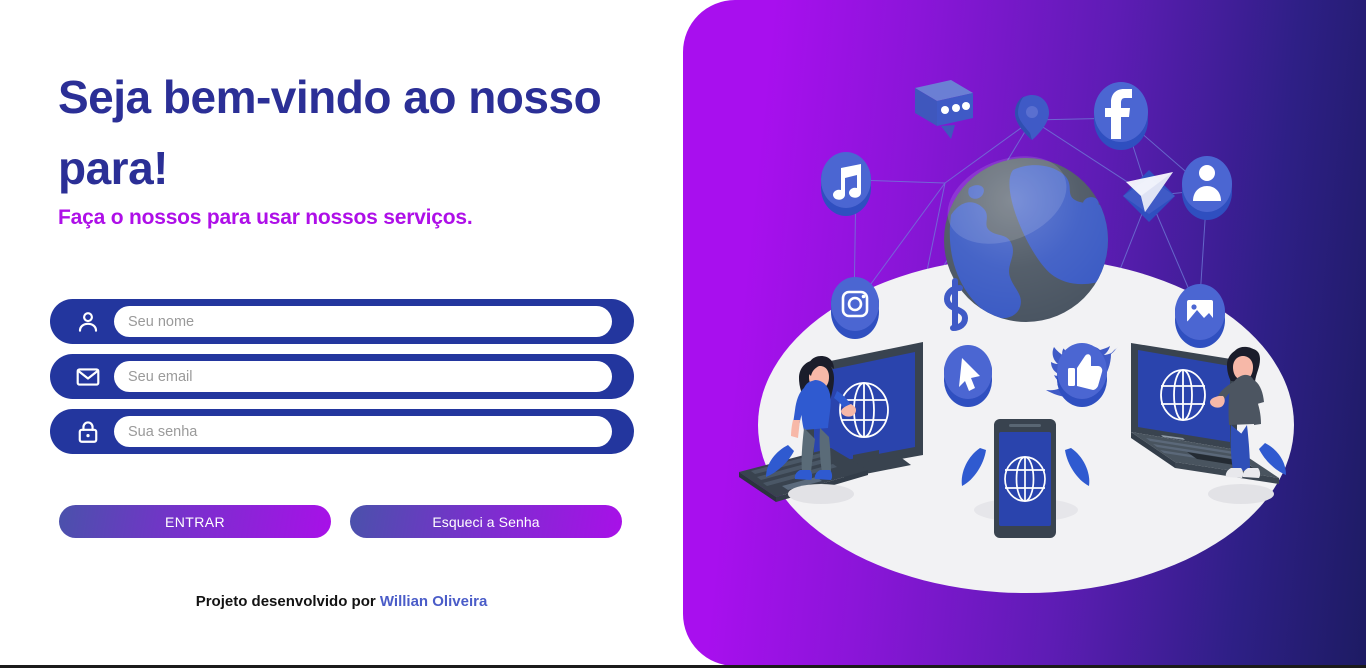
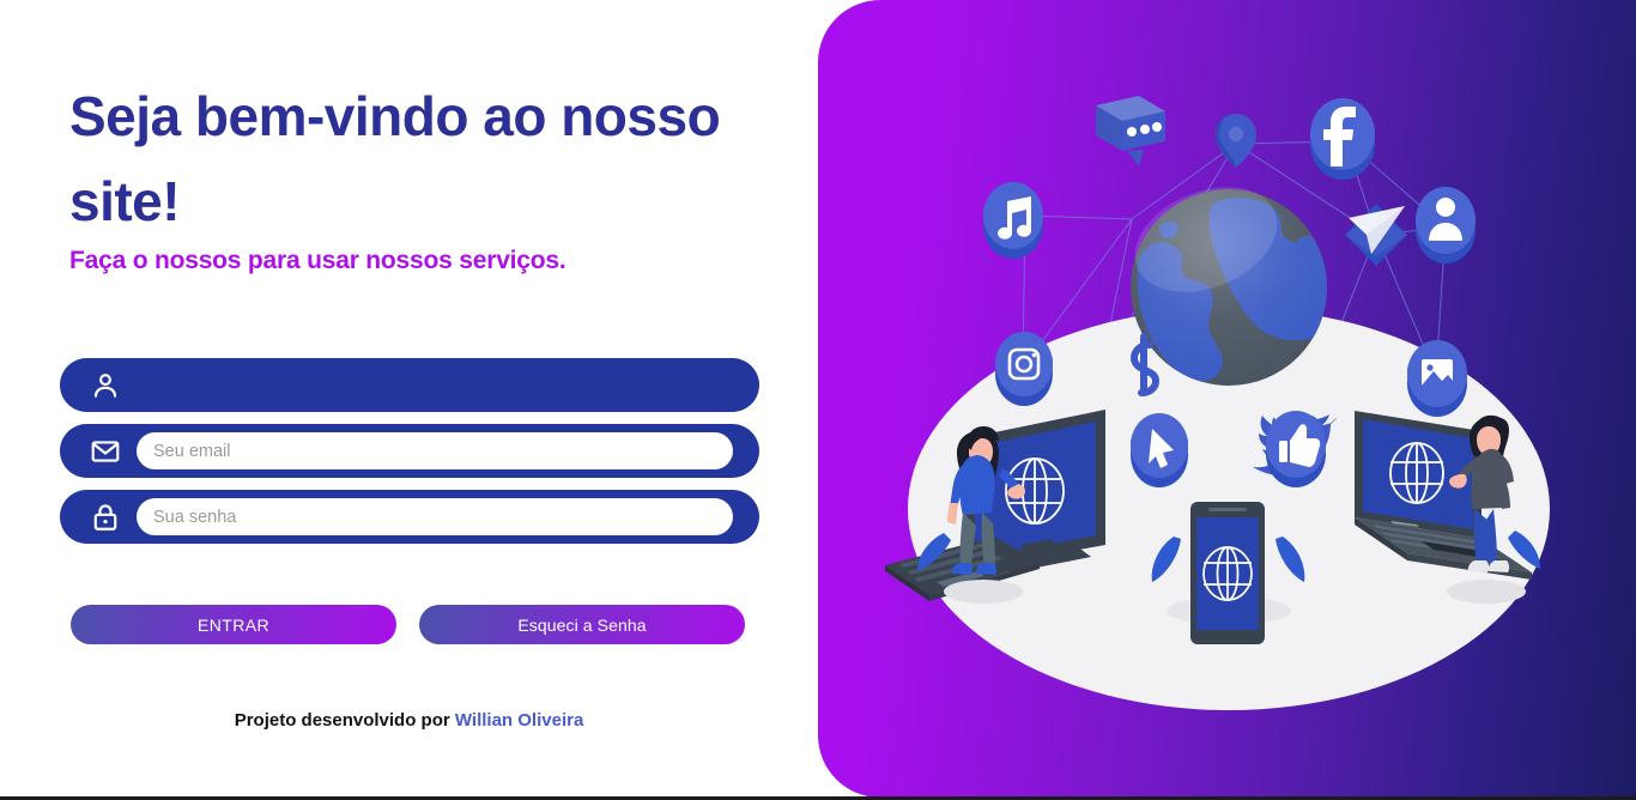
- Seja bem-vindo ao nosso para!
+ Seja bem-vindo ao nosso site!
  Faça o nossos para usar nossos serviços.
- Seu nome
  Seu email
  Sua senha
  ENTRAR
  Esqueci a Senha
  Projeto desenvolvido por Willian Oliveira
